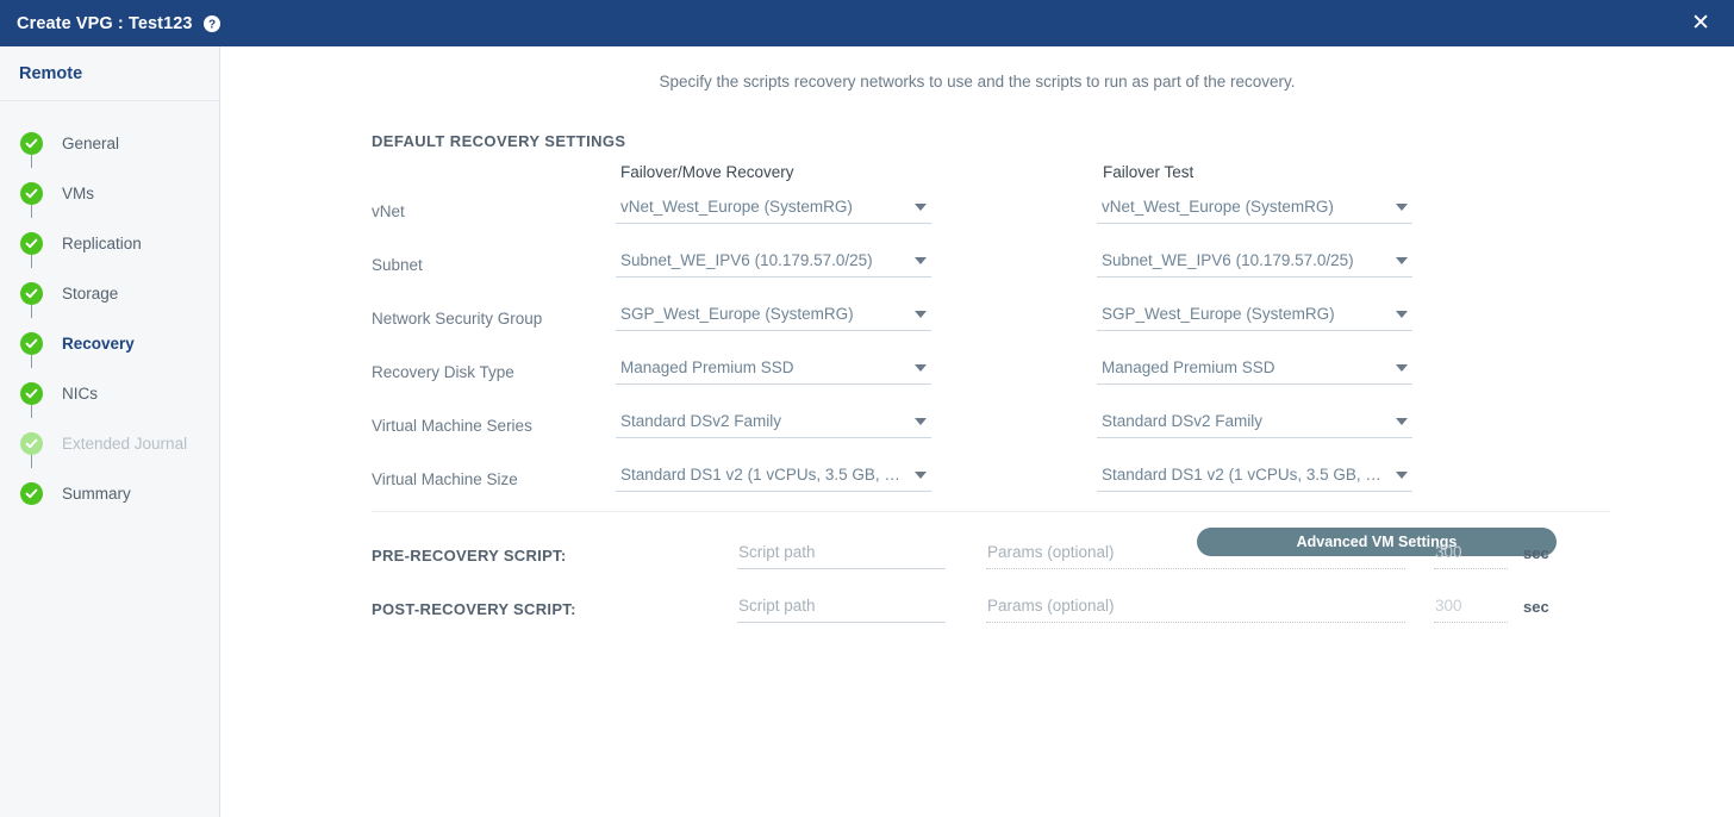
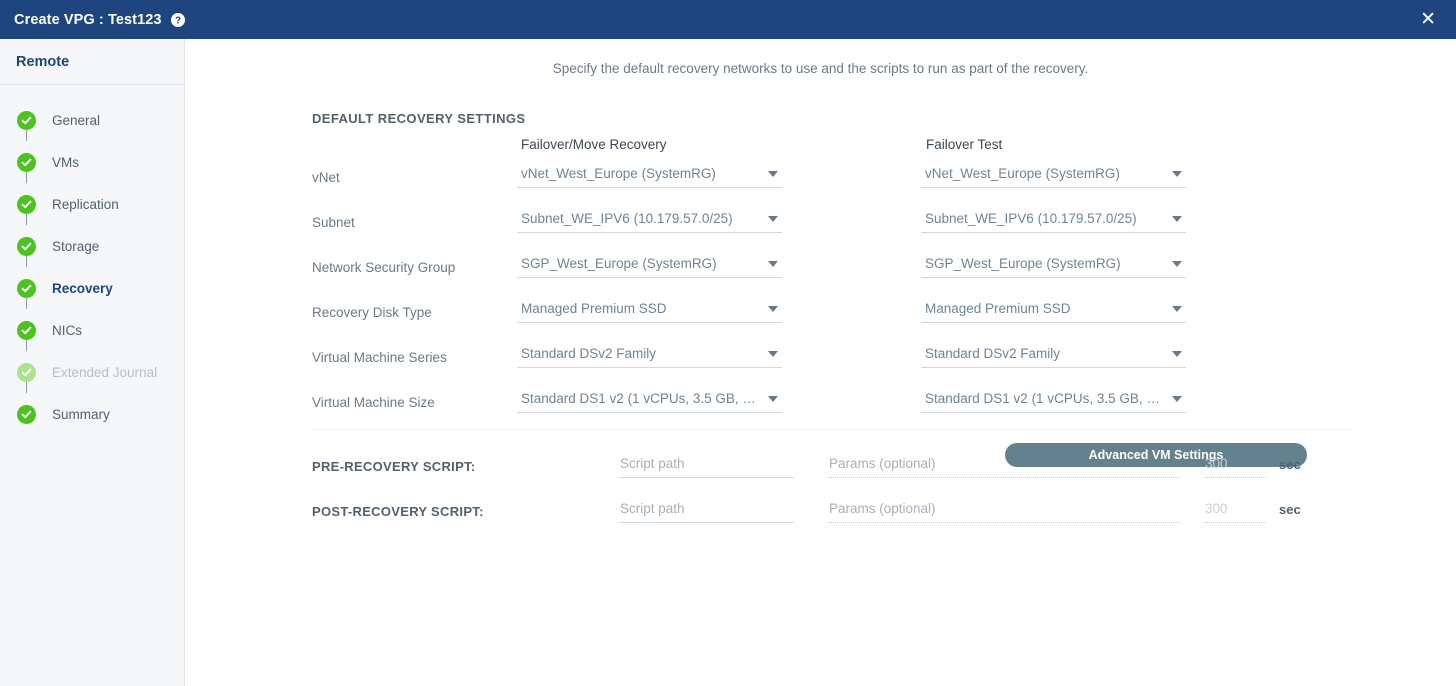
  Create VPG : Test123
  ?
  ✕
  Remote
  General
  VMs
  Replication
  Storage
  Recovery
  NICs
  Extended Journal
  Summary
- Specify the scripts recovery networks to use and the scripts to run as part of the recovery.
+ Specify the default recovery networks to use and the scripts to run as part of the recovery.
  DEFAULT RECOVERY SETTINGS
  Failover/Move Recovery
  Failover Test
  vNet
  vNet_West_Europe (SystemRG)
  vNet_West_Europe (SystemRG)
  Subnet
  Subnet_WE_IPV6 (10.179.57.0/25)
  Subnet_WE_IPV6 (10.179.57.0/25)
  Network Security Group
  SGP_West_Europe (SystemRG)
  SGP_West_Europe (SystemRG)
  Recovery Disk Type
  Managed Premium SSD
  Managed Premium SSD
  Virtual Machine Series
  Standard DSv2 Family
  Standard DSv2 Family
  Virtual Machine Size
  Standard DS1 v2 (1 vCPUs, 3.5 GB, 4
  Standard DS1 v2 (1 vCPUs, 3.5 GB, 4
  Advanced VM Settings
  PRE-RECOVERY SCRIPT:
  Script path
  Params (optional)
  300
  sec
  POST-RECOVERY SCRIPT:
  Script path
  Params (optional)
  300
  sec
